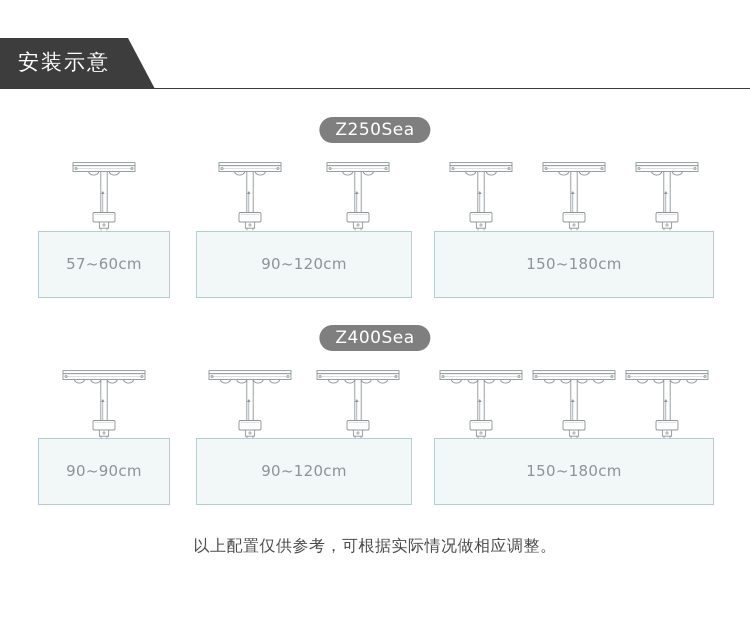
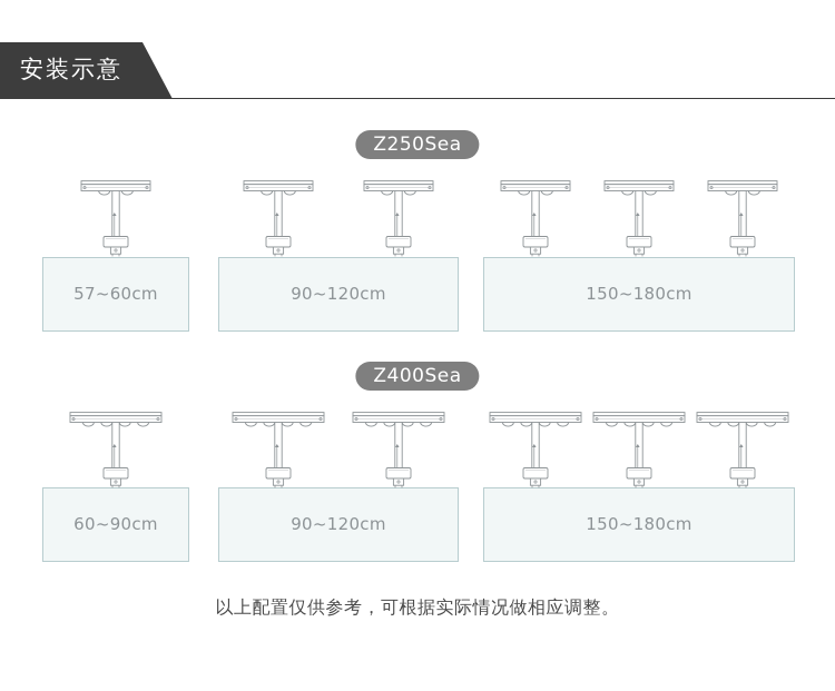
  安装示意
  Z250Sea
  57~60cm
  90~120cm
  150~180cm
  Z400Sea
- 90~90cm
+ 60~90cm
  90~120cm
  150~180cm
  以上配置仅供参考，可根据实际情况做相应调整。
